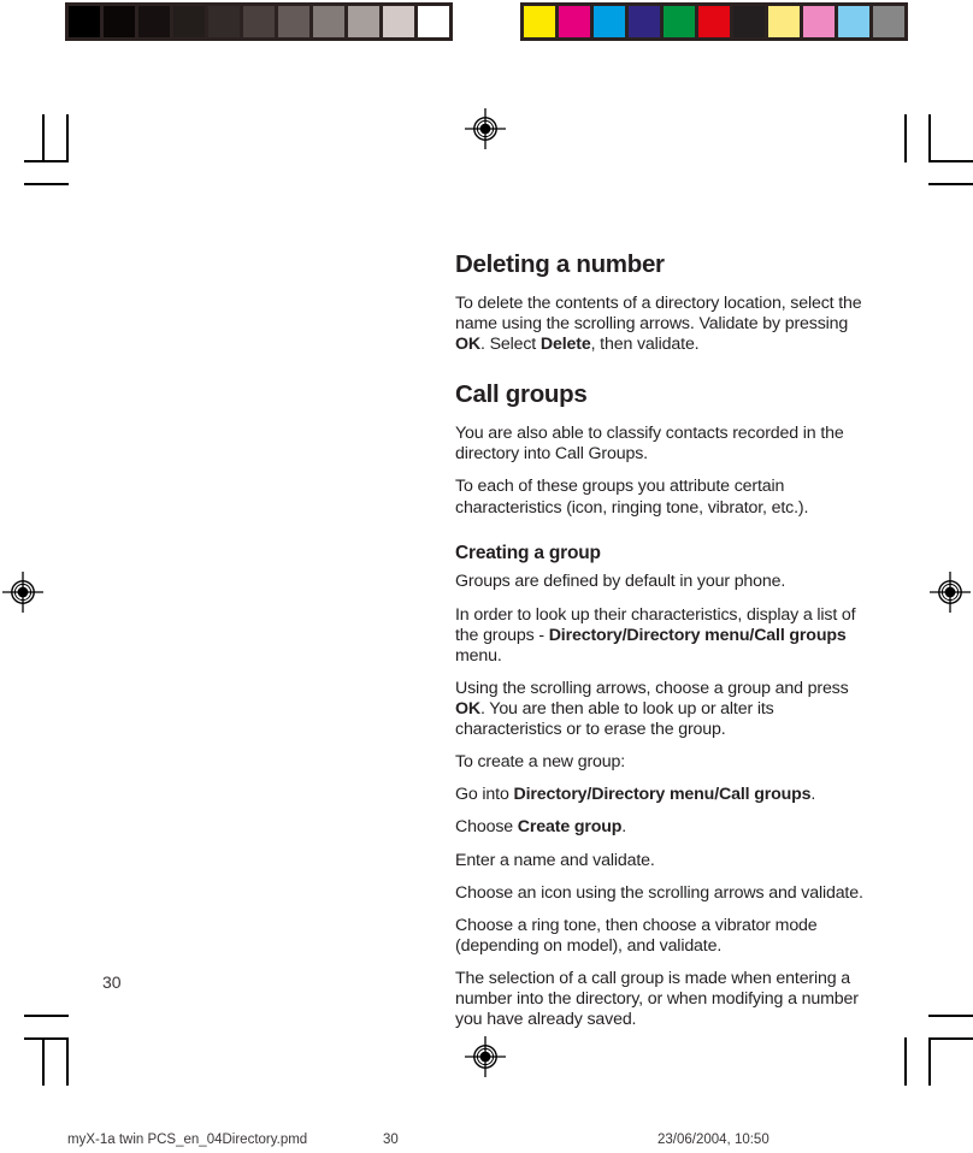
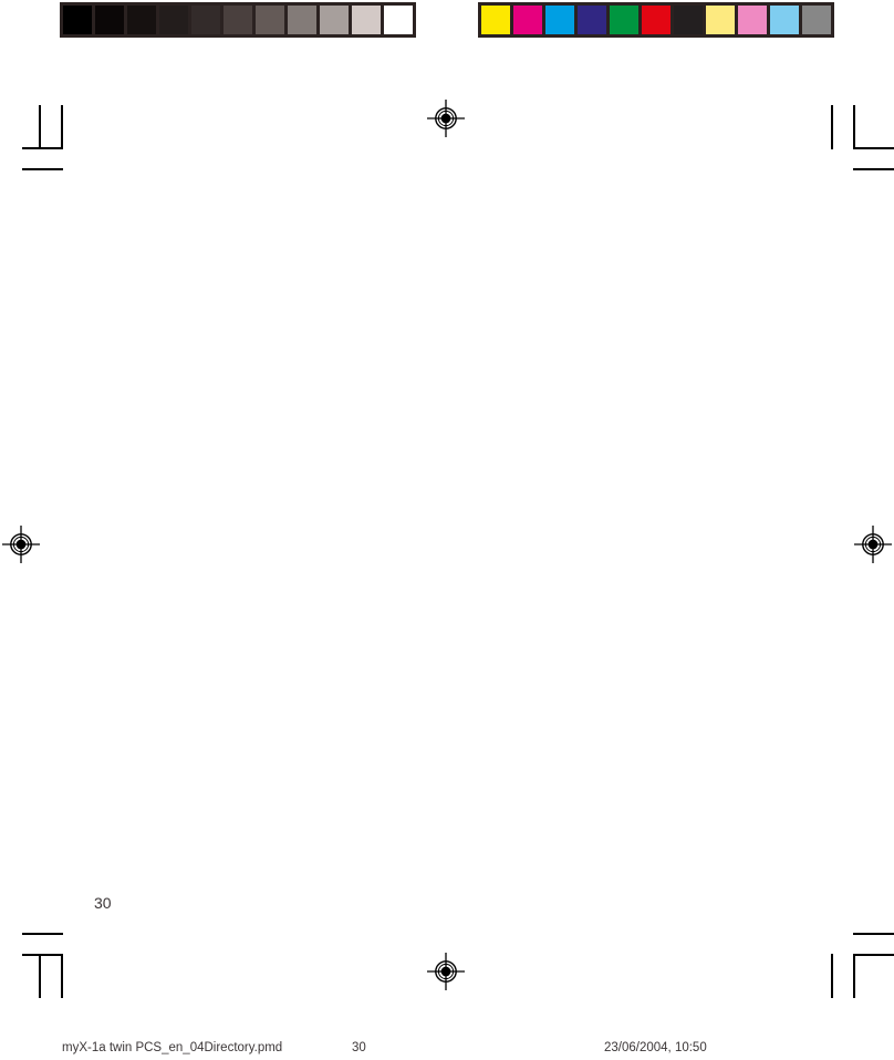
- Deleting a number
- To delete the contents of a directory location, select the name using the scrolling arrows. Validate by pressing OK. Select Delete, then validate.
- Call groups
- You are also able to classify contacts recorded in the directory into Call Groups.
- To each of these groups you attribute certain characteristics (icon, ringing tone, vibrator, etc.).
- Creating a group
- Groups are defined by default in your phone.
- In order to look up their characteristics, display a list of the groups - Directory/Directory menu/Call groups menu.
- Using the scrolling arrows, choose a group and press OK. You are then able to look up or alter its characteristics or to erase the group.
- To create a new group:
- Go into Directory/Directory menu/Call groups.
- Choose Create group.
- Enter a name and validate.
- Choose an icon using the scrolling arrows and validate.
- Choose a ring tone, then choose a vibrator mode (depending on model), and validate.
- The selection of a call group is made when entering a number into the directory, or when modifying a number you have already saved.
  30
  myX-1a twin PCS_en_04Directory.pmd
  30
  23/06/2004, 10:50
